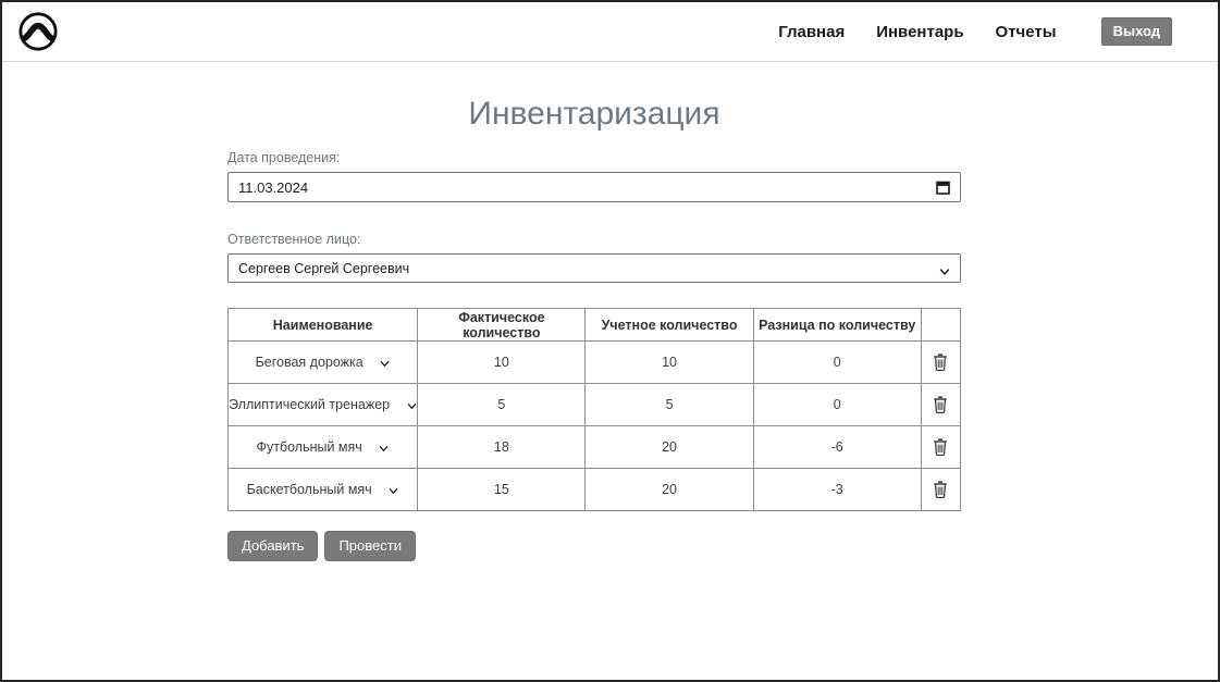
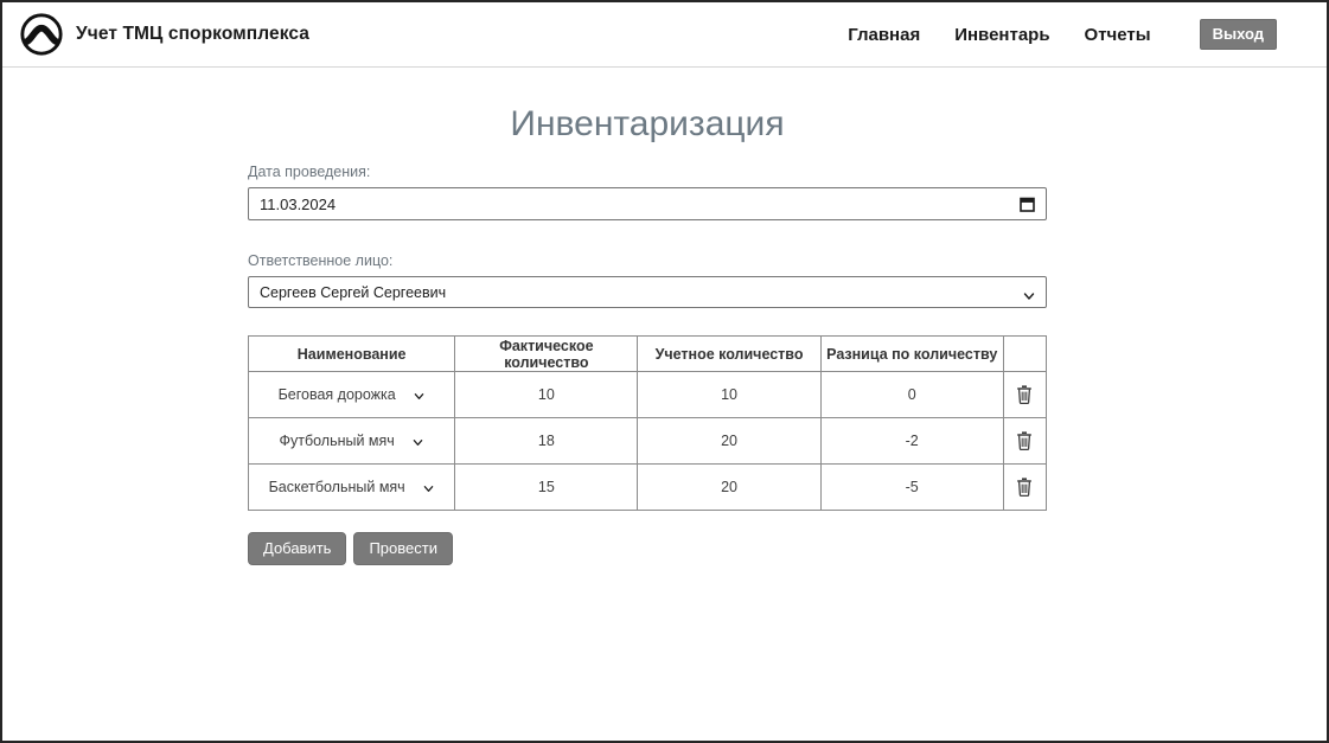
+ Учет ТМЦ споркомплекса
  Главная
  Инвентарь
  Отчеты
  Выход
  Инвентаризация
  Дата проведения:
  11.03.2024
  Ответственное лицо:
  Сергеев Сергей Сергеевич
  Наименование	Фактическое количество	Учетное количество	Разница по количеству
  Беговая дорожка	10	10	0
- Эллиптический тренажер	5	5	0
- Футбольный мяч	18	20	-6
+ Футбольный мяч	18	20	-2
- Баскетбольный мяч	15	20	-3
+ Баскетбольный мяч	15	20	-5
  Добавить
  Провести
